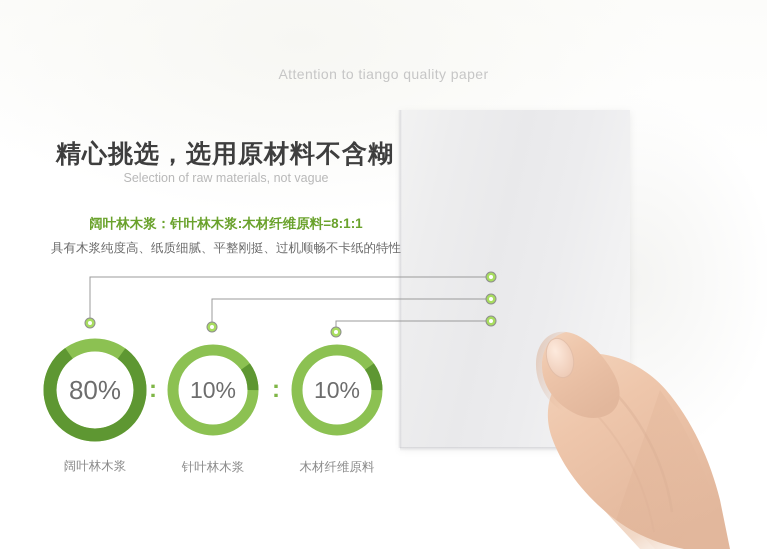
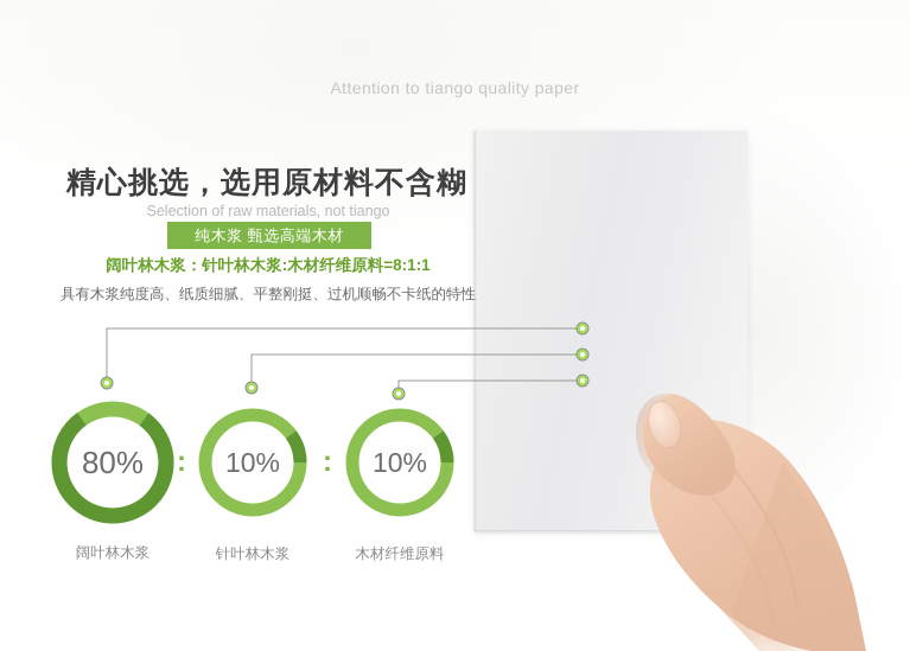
  Attention to tiango quality paper
  精心挑选，选用原材料不含糊
- Selection of raw materials, not vague
+ Selection of raw materials, not tiango
+ 纯木浆 甄选高端木材
  阔叶林木浆：针叶林木浆:木材纤维原料=8:1:1
  具有木浆纯度高、纸质细腻、平整刚挺、过机顺畅不卡纸的特性
  80%
  阔叶林木浆
  :
  10%
  针叶林木浆
  :
  10%
  木材纤维原料
